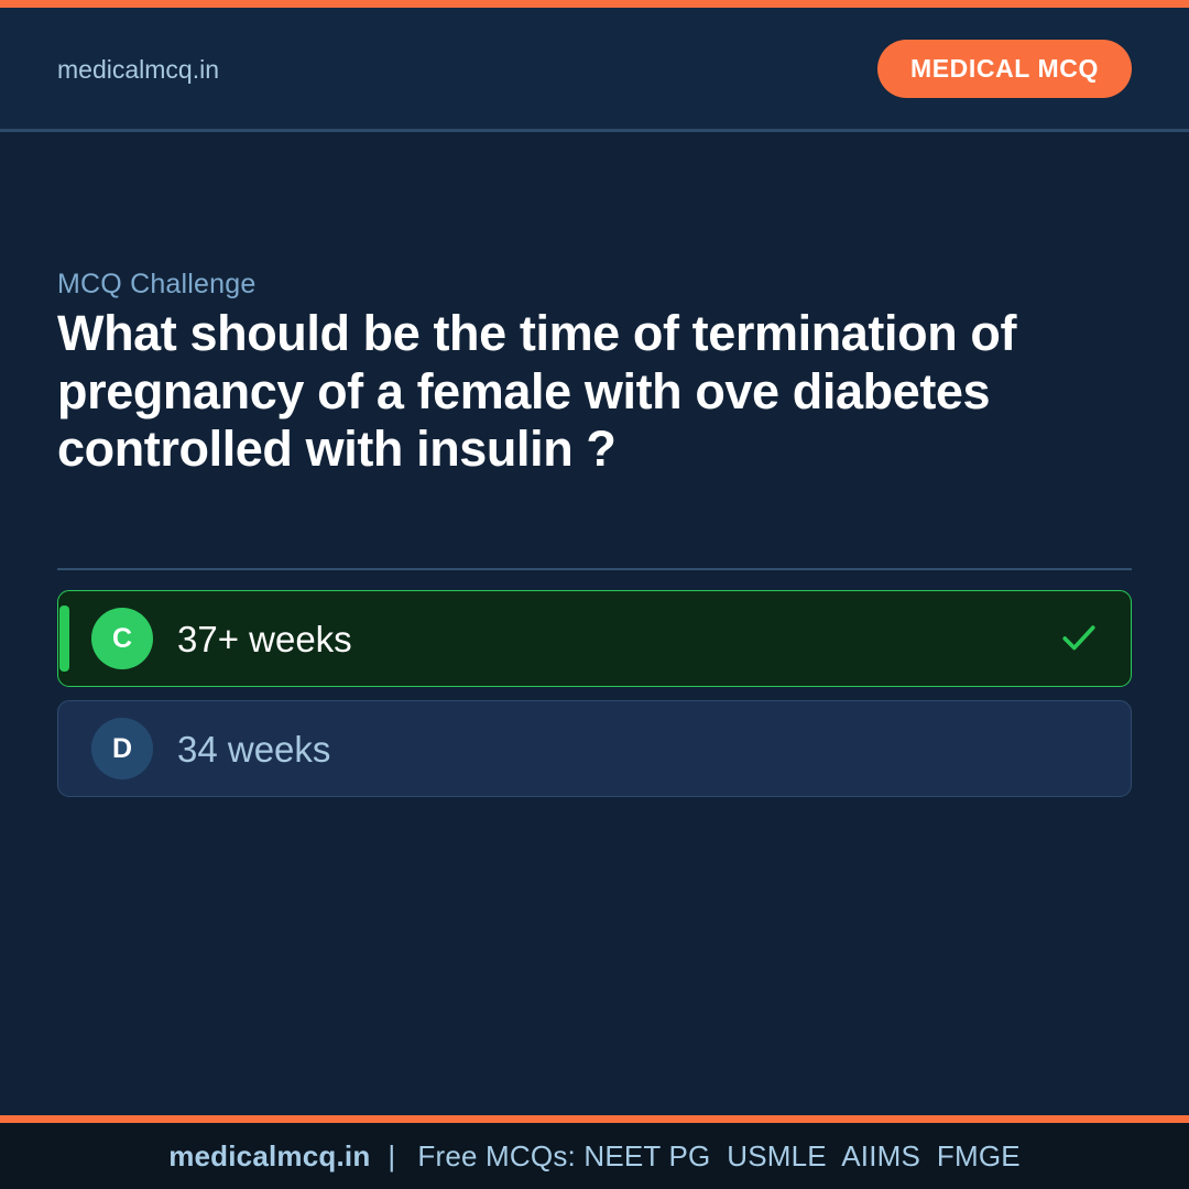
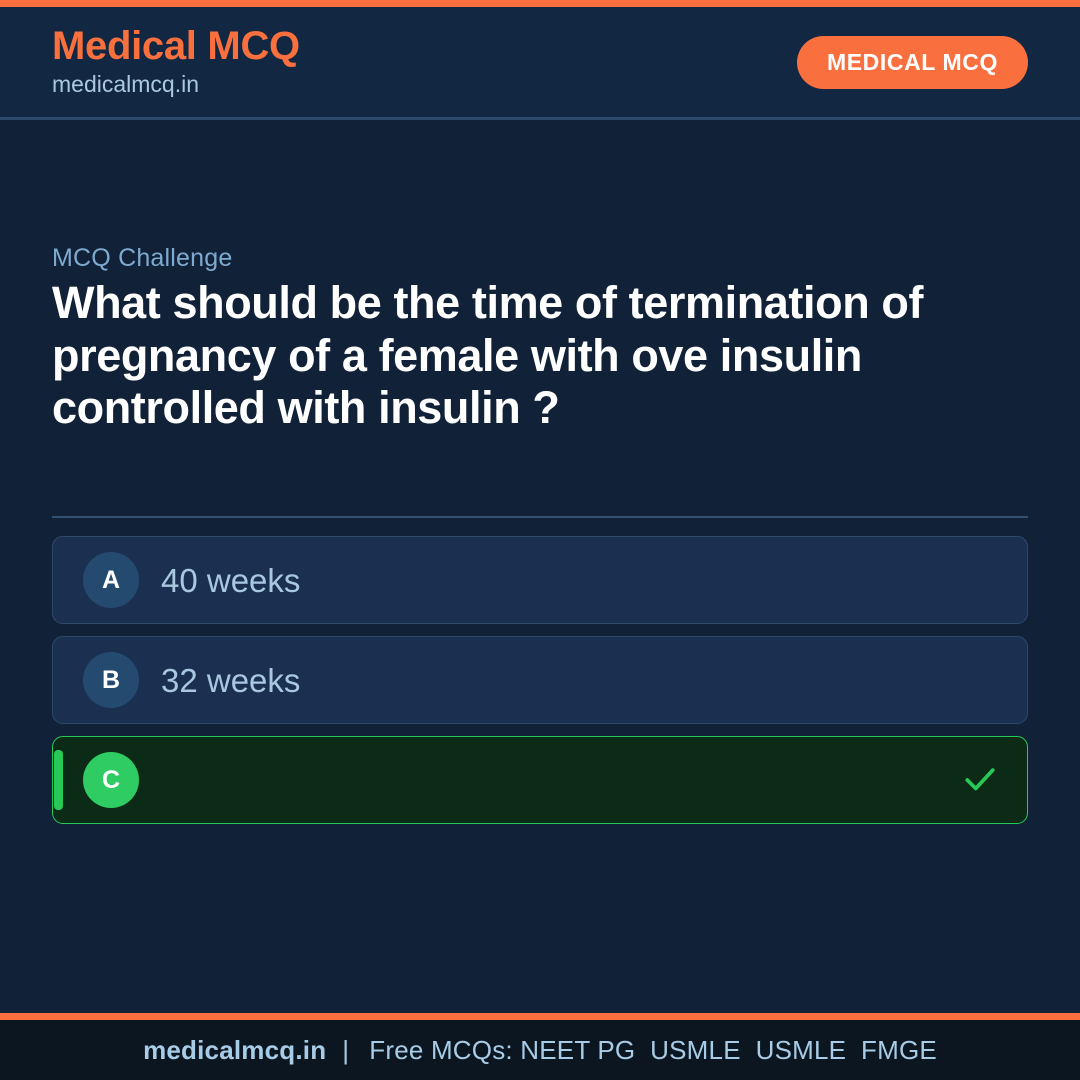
+ Medical MCQ
  medicalmcq.in
  MEDICAL MCQ
  MCQ Challenge
- What should be the time of termination of pregnancy of a female with ove diabetes controlled with insulin ?
+ What should be the time of termination of pregnancy of a female with ove insulin controlled with insulin ?
+ A
+ 40 weeks
+ B
+ 32 weeks
  C
- 37+ weeks
- D
- 34 weeks
  medicalmcq.in
  |
- Free MCQs: NEET PG USMLE AIIMS FMGE
+ Free MCQs: NEET PG USMLE USMLE FMGE
